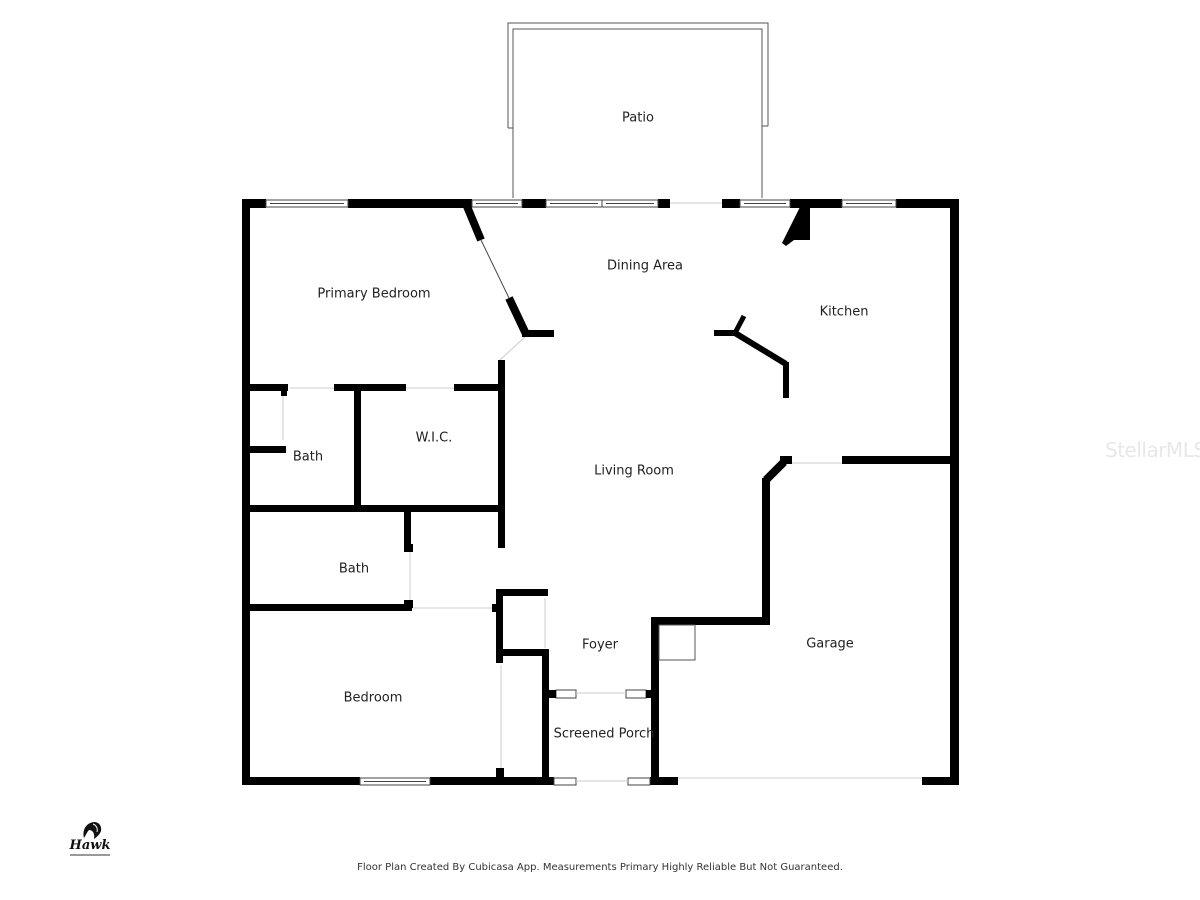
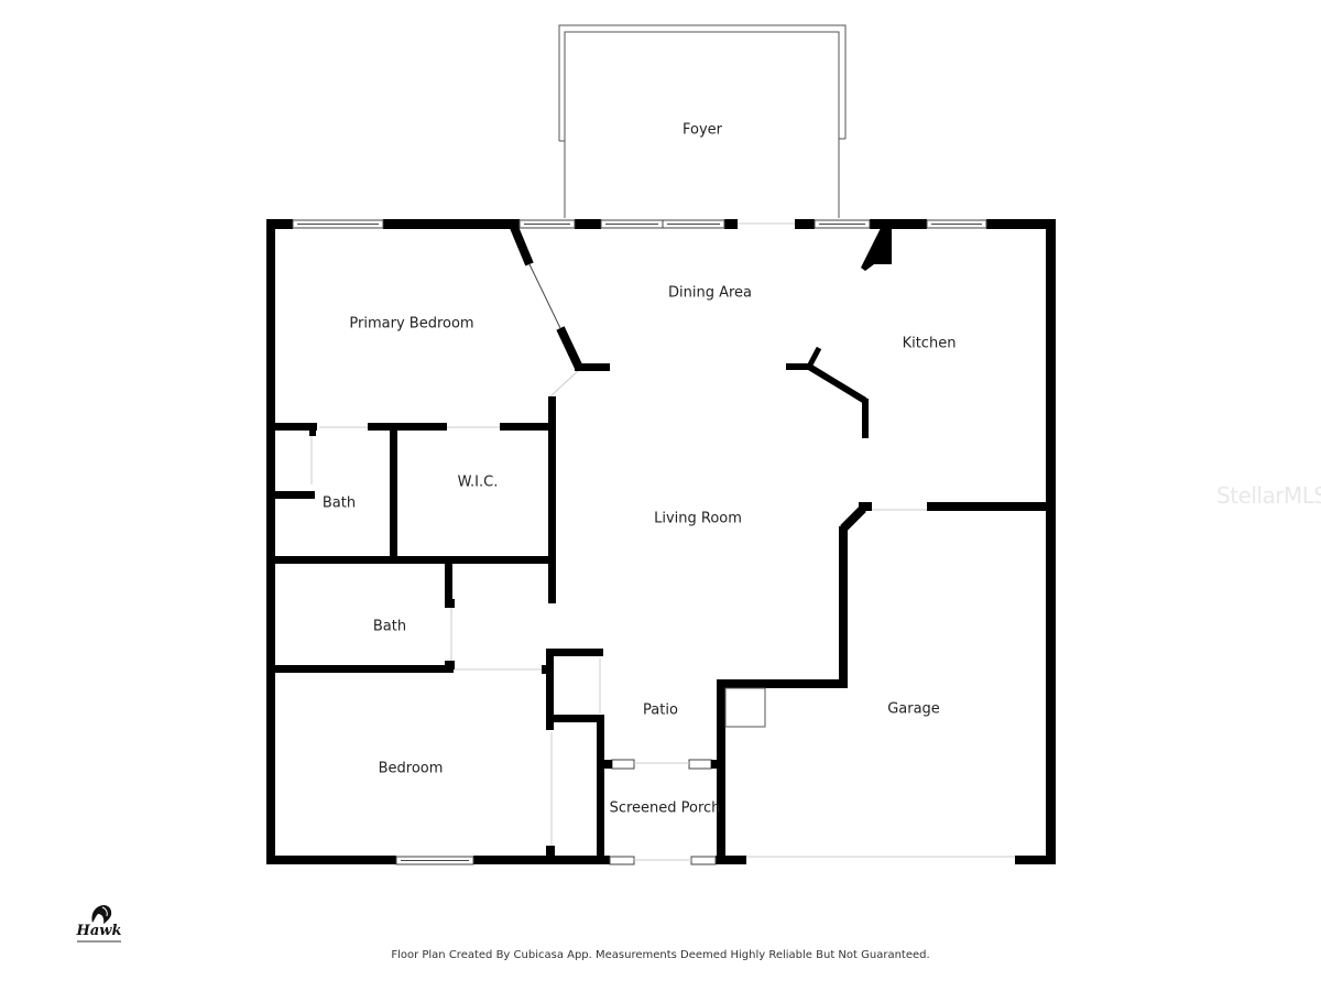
- Patio
+ Foyer
  Dining Area
  Primary Bedroom
  Kitchen
  W.I.C.
  Bath
  Living Room
  Bath
- Foyer
+ Patio
  Garage
  Bedroom
  Screened Porch
  Hawk
- Floor Plan Created By Cubicasa App. Measurements Primary Highly Reliable But Not Guaranteed.
+ Floor Plan Created By Cubicasa App. Measurements Deemed Highly Reliable But Not Guaranteed.
